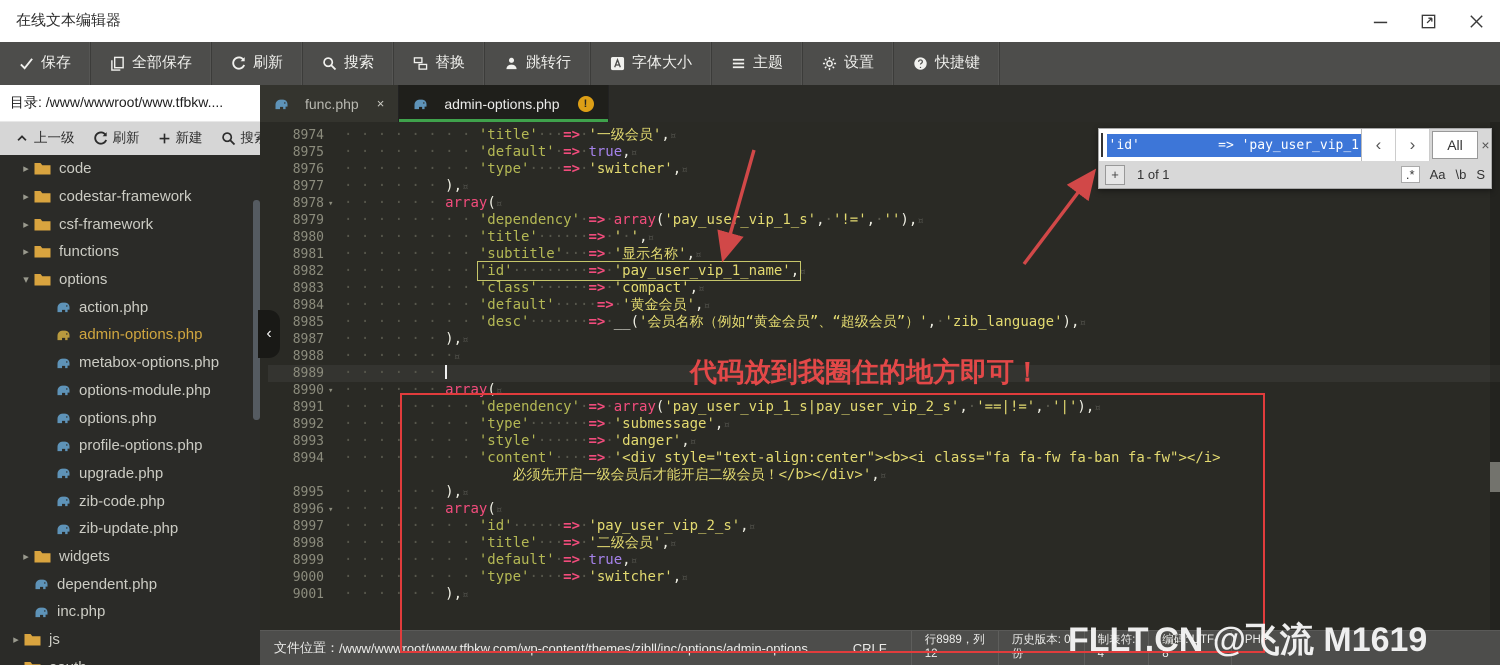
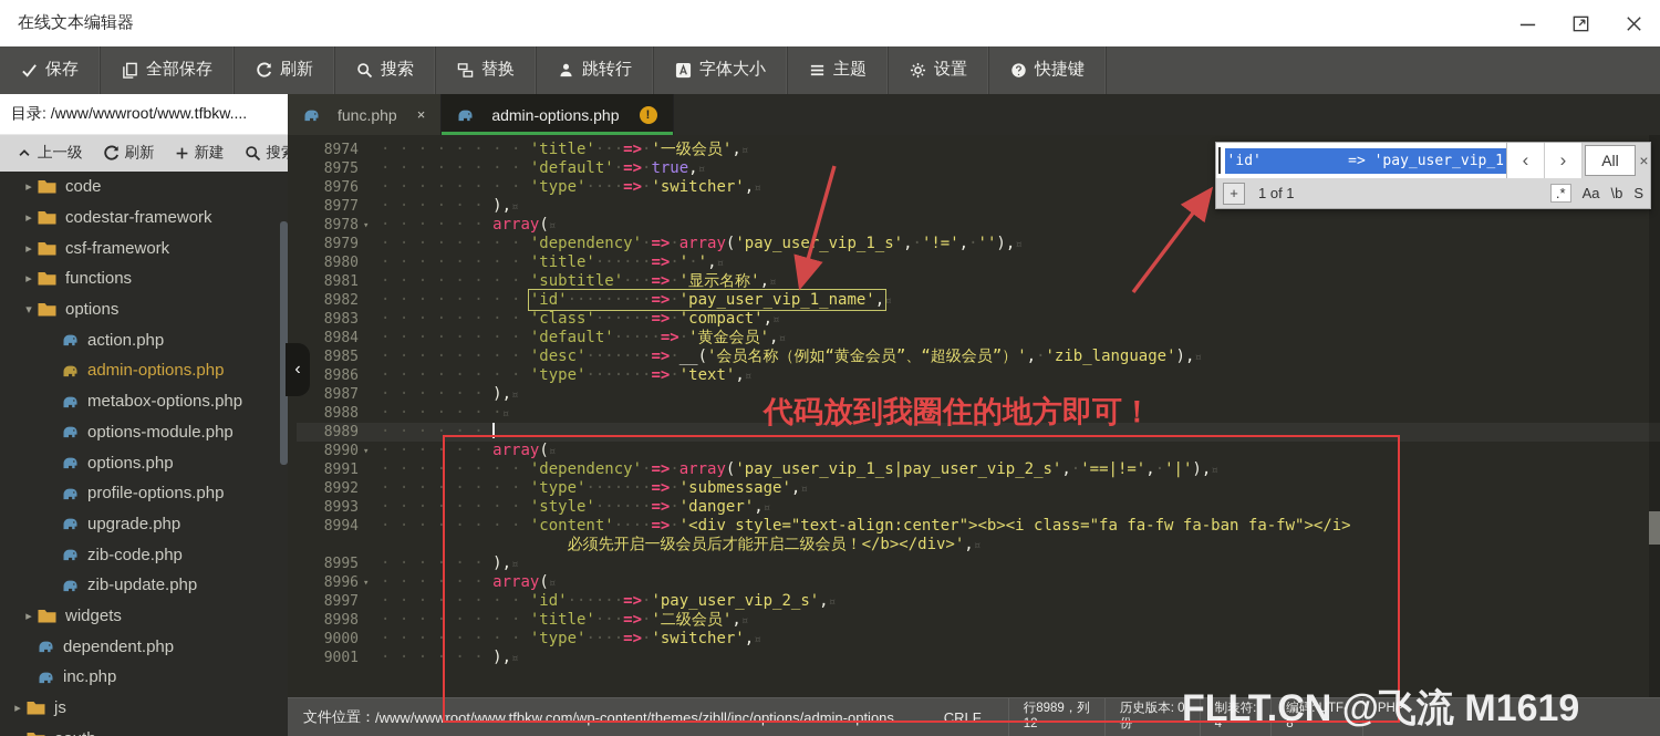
  在线文本编辑器
  保存
  全部保存
  刷新
  搜索
  替换
  跳转行
  字体大小
  主题
  设置
  快捷键
  目录: /www/wwwroot/www.tfbkw....
  func.php
  ×
  admin-options.php
  !
  上一级
  刷新
  新建
  ▸
  code
  ▸
  codestar-framework
  ▸
  csf-framework
  ▸
  functions
  ▾
  options
  action.php
  admin-options.php
  metabox-options.php
  options-module.php
  options.php
  profile-options.php
  upgrade.php
  zib-code.php
  zib-update.php
  ▸
  widgets
  dependent.php
  inc.php
  ▸
  js
  ‹
  8974 · · · · · · · · 'title'···=>·'一级会员',¤
  8975 · · · · · · · · 'default'·=>·true,¤
  8976 · · · · · · · · 'type'····=>·'switcher',¤
  8977 · · · · · · ),¤
  8978 ▾ · · · · · · array(¤
  8979 · · · · · · · · 'dependency'·=>·array('pay_user_vip_1_s',·'!=',·''),¤
  8980 · · · · · · · · 'title'······=>·'·',¤
  8981 · · · · · · · · 'subtitle'···=>·'显示名称',¤
  8982 · · · · · · · · 'id'·········=>·'pay_user_vip_1_name',¤
  8983 · · · · · · · · 'class'······=>·'compact',¤
  8984 · · · · · · · · 'default'·····=>·'黄金会员',¤
  8985 · · · · · · · · 'desc'·······=>·__('会员名称（例如“黄金会员”、“超级会员”）',·'zib_language'),¤
+ 8986 · · · · · · · · 'type'·······=>·'text',¤
  8987 · · · · · · ),¤
  8988 · · · · · · ·¤
  8989 · · · · · ·
  8990 ▾ · · · · · · array(¤
  8991 · · · · · · · · 'dependency'·=>·array('pay_user_vip_1_s|pay_user_vip_2_s',·'==|!=',·'|'),¤
  8992 · · · · · · · · 'type'·······=>·'submessage',¤
  8993 · · · · · · · · 'style'······=>·'danger',¤
  8994 · · · · · · · · 'content'····=>·'<div style="text-align:center"><b><i class="fa fa-fw fa-ban fa-fw"></i>
  必须先开启一级会员后才能开启二级会员！</b></div>',¤
  8995 · · · · · · ),¤
  8996 ▾ · · · · · · array(¤
  8997 · · · · · · · · 'id'······=>·'pay_user_vip_2_s',¤
  8998 · · · · · · · · 'title'···=>·'二级会员',¤
- 8999 · · · · · · · · 'default'·=>·true,¤
  9000 · · · · · · · · 'type'····=>·'switcher',¤
  9001 · · · · · · ),¤
  文件位置：
  /www/wwwroot/www.tfbkw.com/wp-content/themes/zibll/inc/options/admin-options...
  CRLF
  行8989，列
  12
  历史版本: 0
  份
  制表符:
  4
  编码: UTF-
  8
  PHP
  'id' => 'pay_user_vip_1
  ‹
  ›
  All
  ×
  +
  1 of 1
  .*
  Aa
  \b
  S
  代码放到我圈住的地方即可！
  FLLT.CN @飞流 M1619
